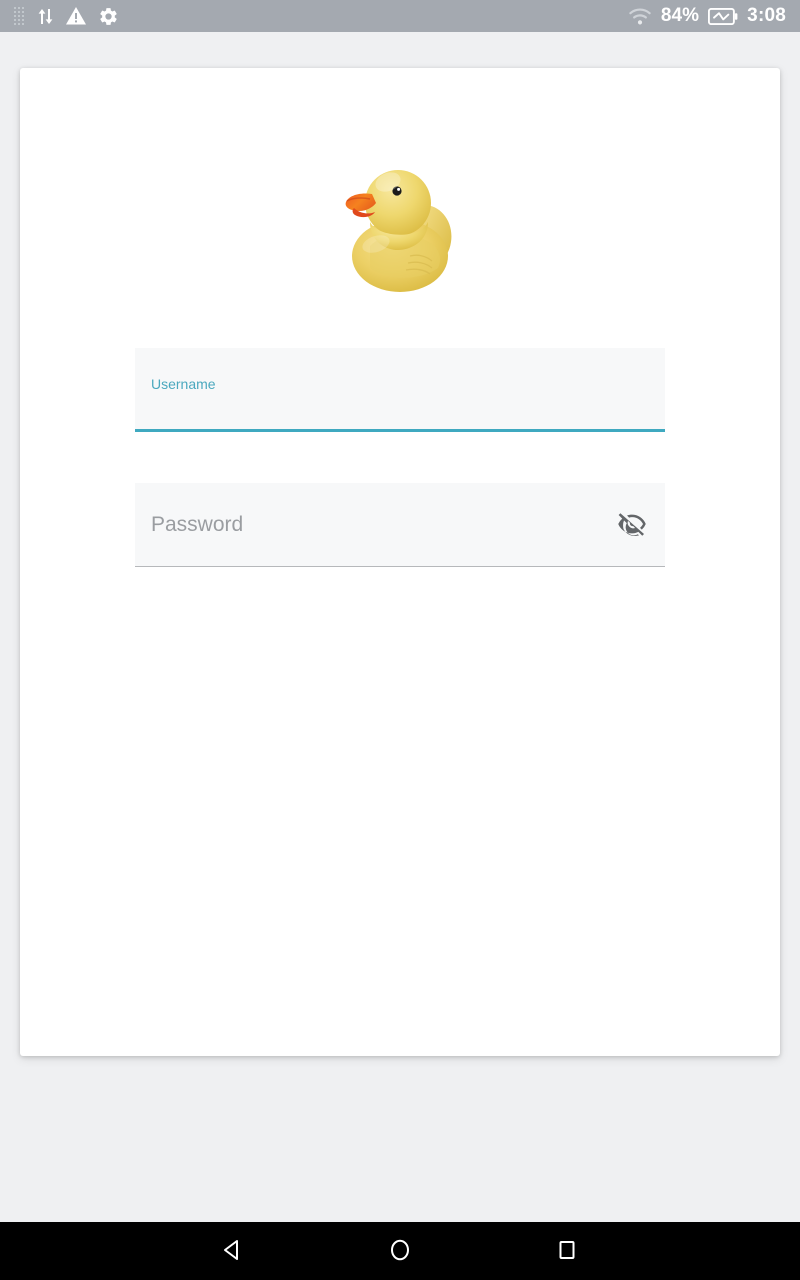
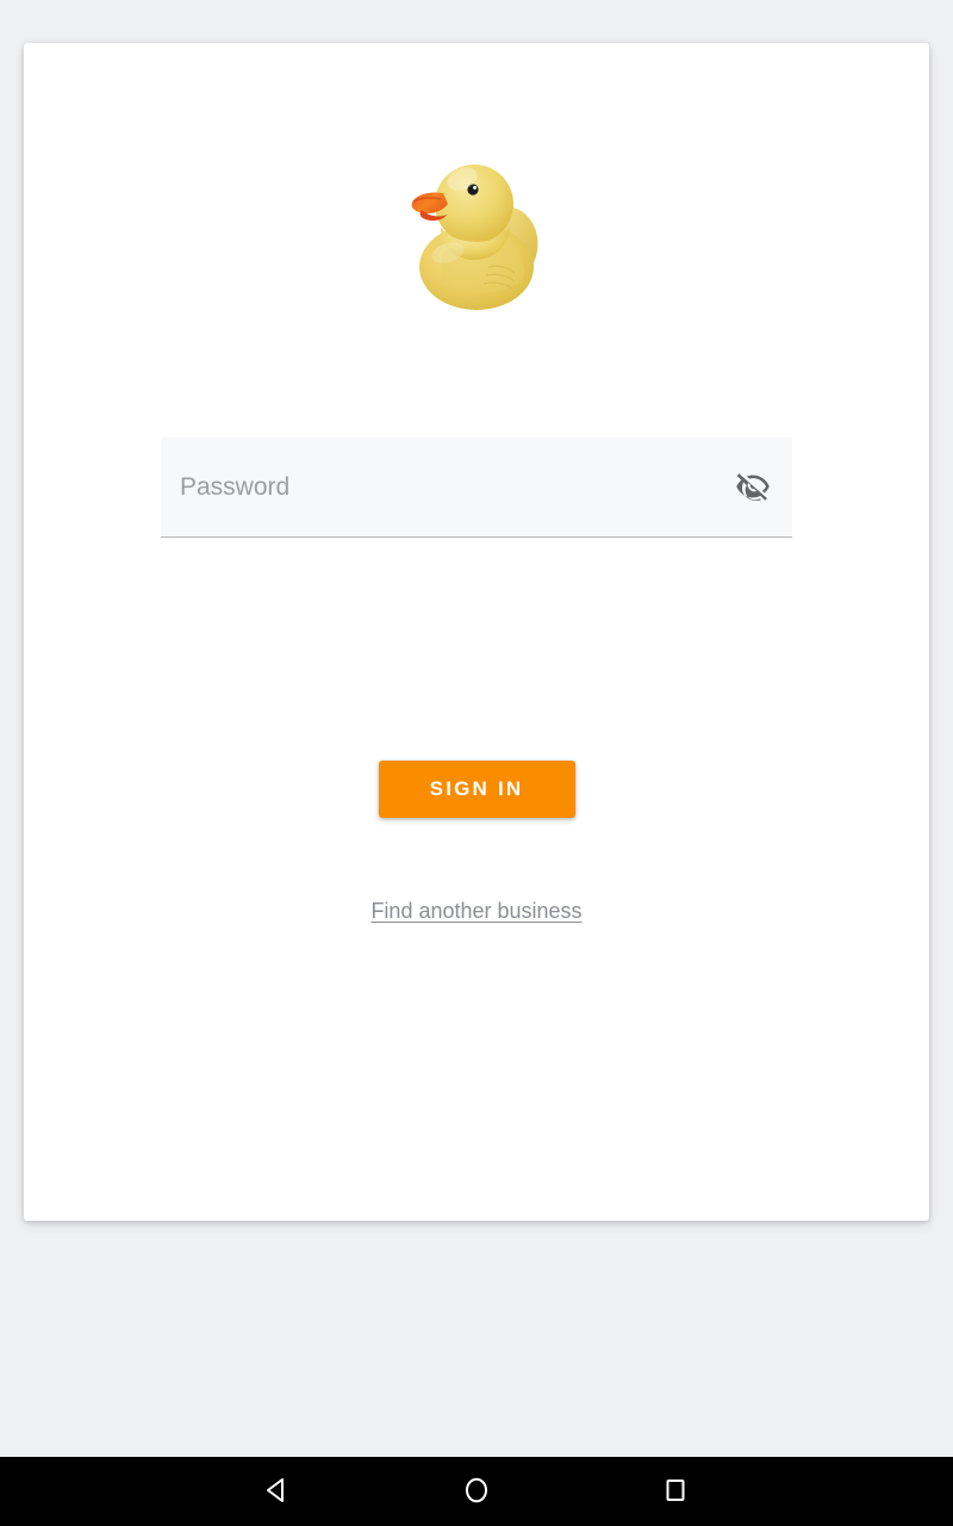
- 84%
- 3:08
- Username
  Password
  Password
+ SIGN IN
+ Find another business
